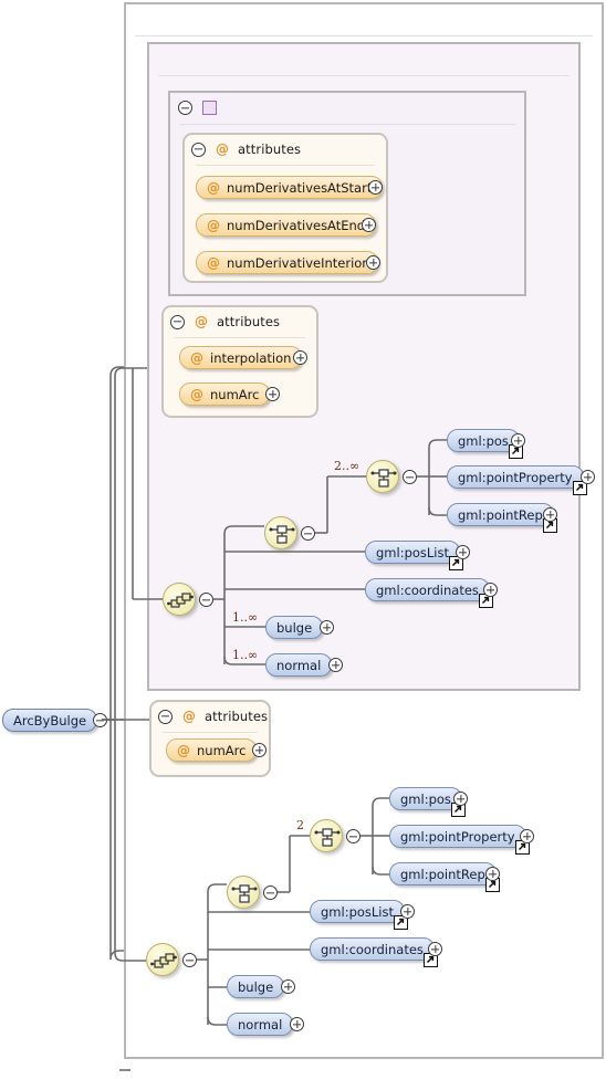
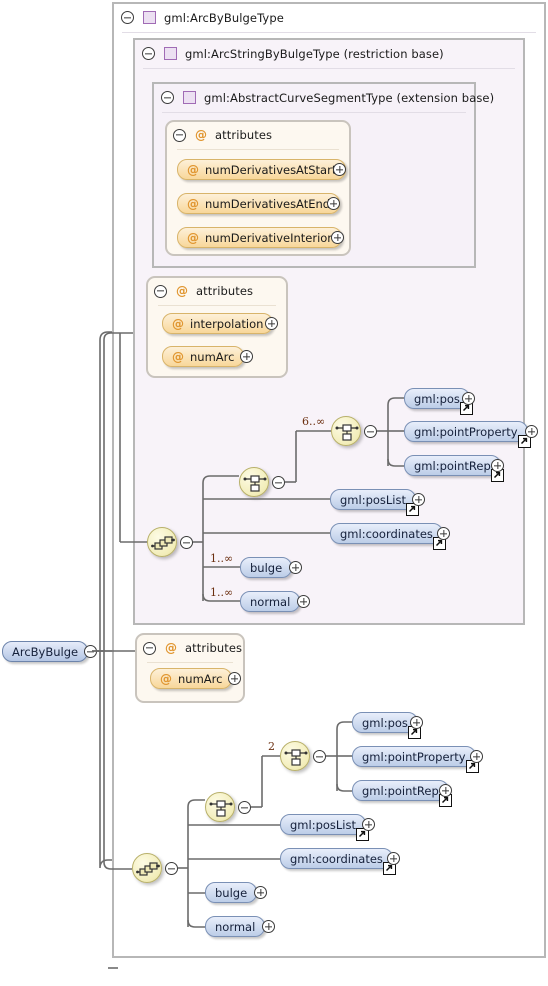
+ gml:ArcByBulgeType
+ gml:ArcStringByBulgeType (restriction base)
+ gml:AbstractCurveSegmentType (extension base)
  @
  attributes
  @
  numDerivativesAtStar
  @
  numDerivativesAtEn
  @
  numDerivativeInterior
  @
  attributes
  @
  interpolation
  @
  numArc
- 2..∞
+ 6..∞
  gml:pos
  gml:pointProperty
  gml:pointRep
  gml:posList
  gml:coordinates
  1..∞
  bulge
  1..∞
  normal
  ArcByBulge
  @
  attributes
  @
  numArc
  2
  gml:pos
  gml:pointProperty
  gml:pointRep
  gml:posList
  gml:coordinates
  bulge
  normal
